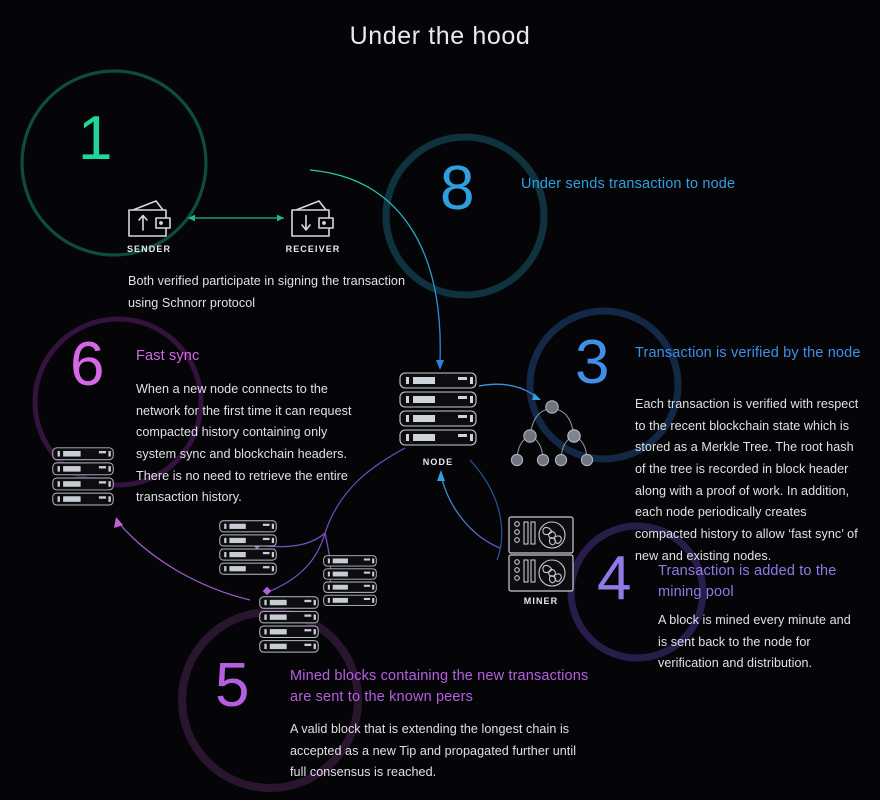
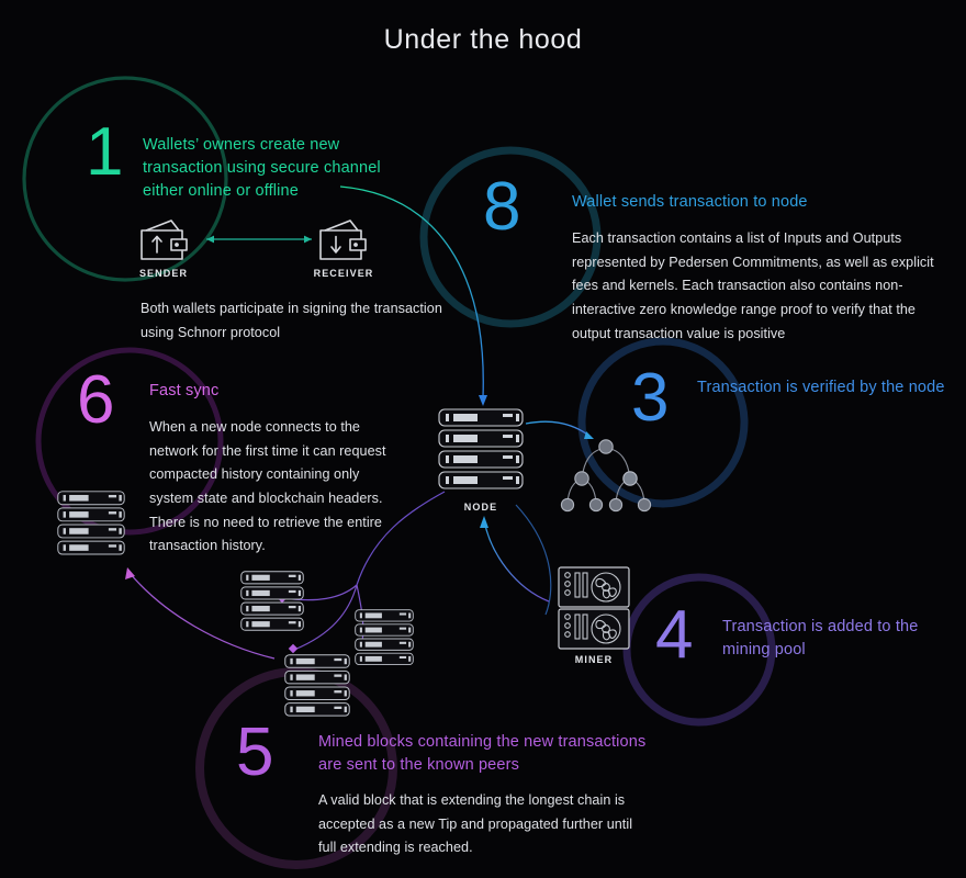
  Under the hood
  1
+ Wallets’ owners create new transaction using secure channel either online or offline
  SENDER
  RECEIVER
- Both verified participate in signing the transaction using Schnorr protocol
+ Both wallets participate in signing the transaction using Schnorr protocol
  8
- Under sends transaction to node
+ Wallet sends transaction to node
+ Each transaction contains a list of Inputs and Outputs represented by Pedersen Commitments, as well as explicit fees and kernels. Each transaction also contains non-interactive zero knowledge range proof to verify that the output transaction value is positive
  3
  Transaction is verified by the node
- Each transaction is verified with respect to the recent blockchain state which is stored as a Merkle Tree. The root hash of the tree is recorded in block header along with a proof of work. In addition, each node periodically creates compacted history to allow ‘fast sync’ of new and existing nodes.
  NODE
  MINER
  4
  Transaction is added to the mining pool
- A block is mined every minute and is sent back to the node for verification and distribution.
  5
  Mined blocks containing the new transactions are sent to the known peers
- A valid block that is extending the longest chain is accepted as a new Tip and propagated further until full consensus is reached.
+ A valid block that is extending the longest chain is accepted as a new Tip and propagated further until full extending is reached.
  6
  Fast sync
- When a new node connects to the network for the first time it can request compacted history containing only system sync and blockchain headers. There is no need to retrieve the entire transaction history.
+ When a new node connects to the network for the first time it can request compacted history containing only system state and blockchain headers. There is no need to retrieve the entire transaction history.
